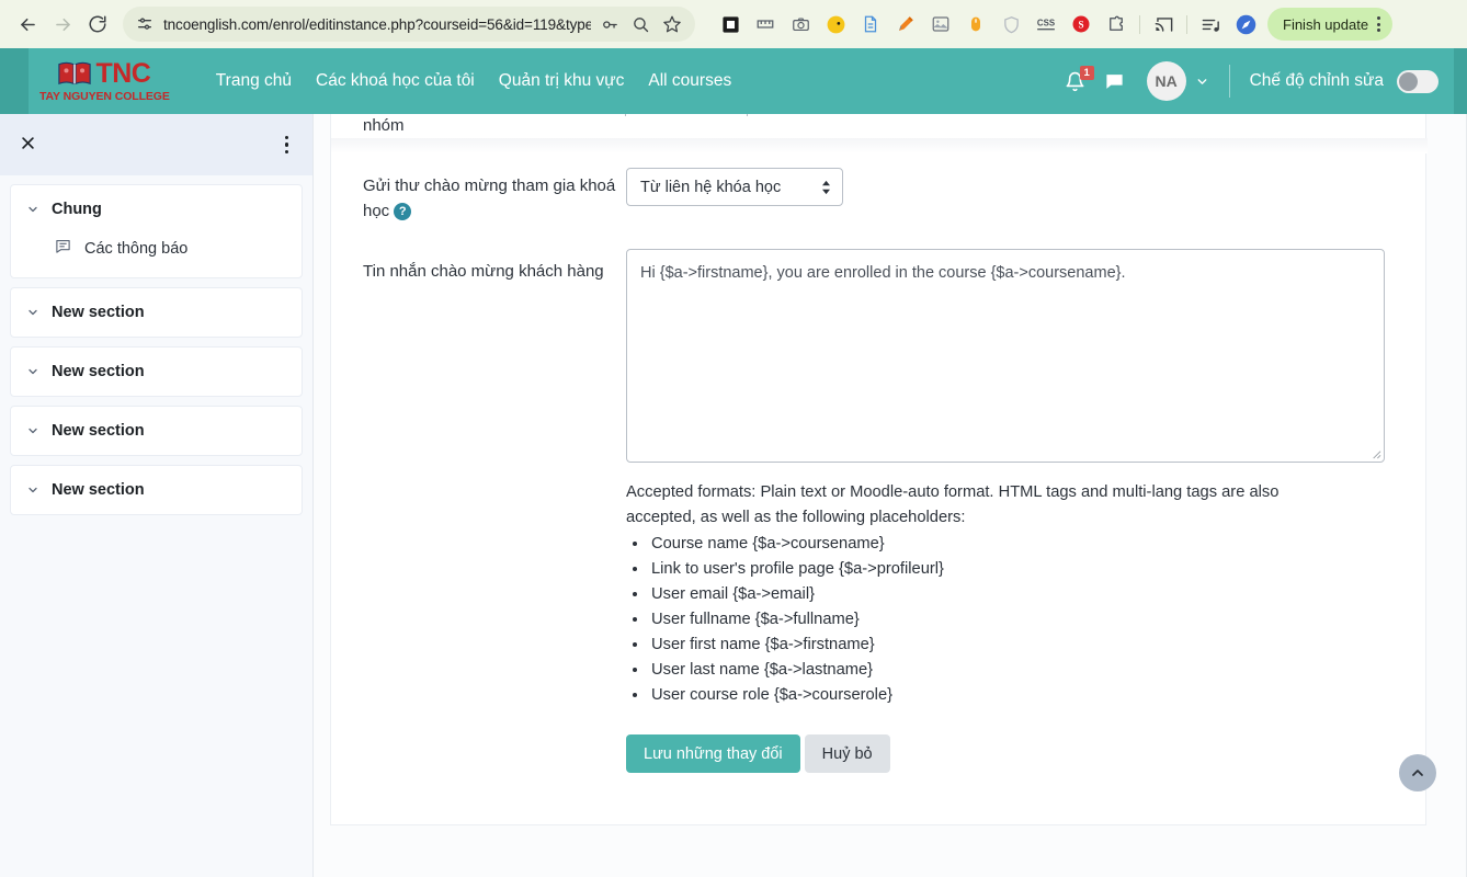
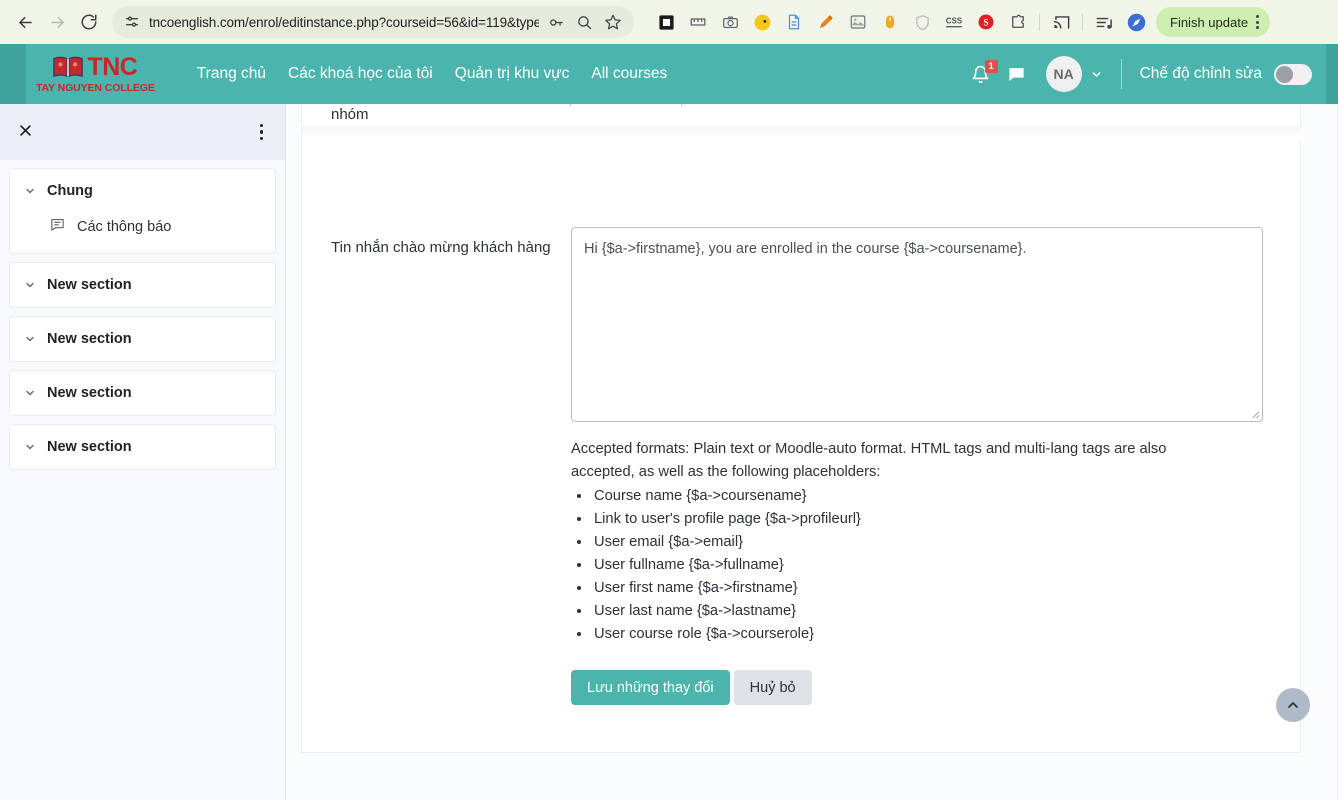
  tncoenglish.com/enrol/editinstance.php?courseid=56&id=119&type
  CSS
  S
  Finish update
  TNC
  TAY NGUYEN COLLEGE
  Trang chủ
  Các khoá học của tôi
  Quản trị khu vực
  All courses
  1
  NA
  Chế độ chỉnh sửa
  Chung
  Các thông báo
  New section
  New section
  New section
  New section
  nhóm
- Gửi thư chào mừng tham gia khoá học ?
- Từ liên hệ khóa học
  Tin nhắn chào mừng khách hàng
  Hi {$a->firstname}, you are enrolled in the course {$a->coursename}.
  Accepted formats: Plain text or Moodle-auto format. HTML tags and multi-lang tags are also accepted, as well as the following placeholders:
  Course name {$a->coursename}
  Link to user's profile page {$a->profileurl}
  User email {$a->email}
  User fullname {$a->fullname}
  User first name {$a->firstname}
  User last name {$a->lastname}
  User course role {$a->courserole}
  Lưu những thay đổi
  Huỷ bỏ
